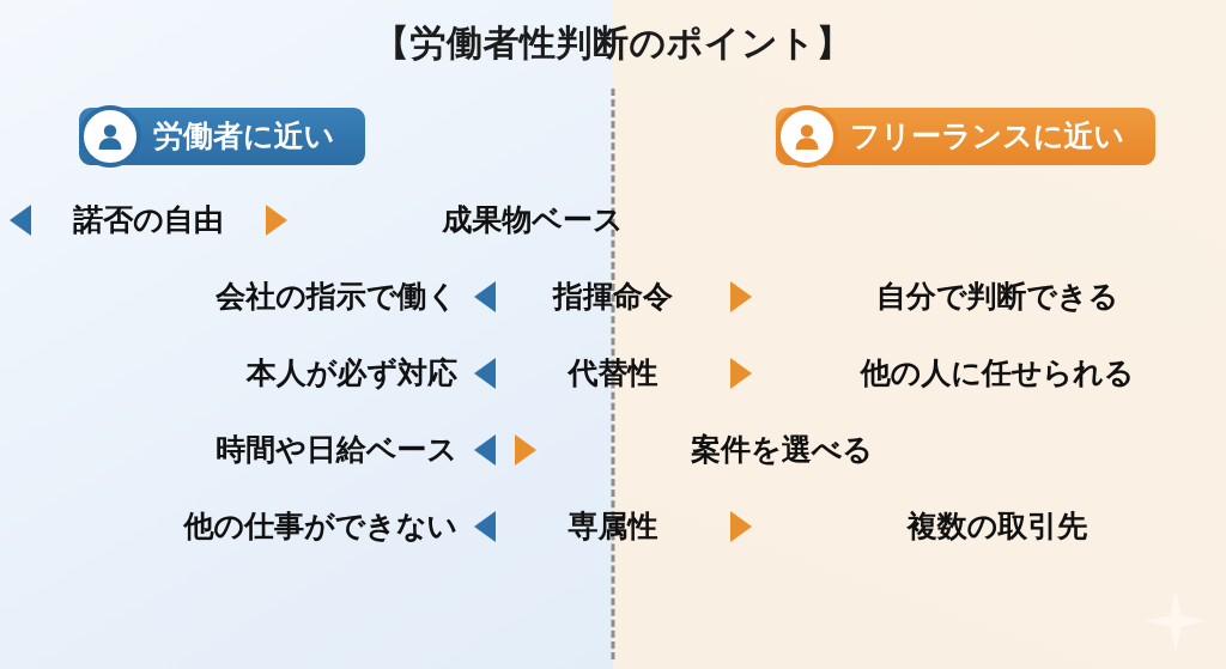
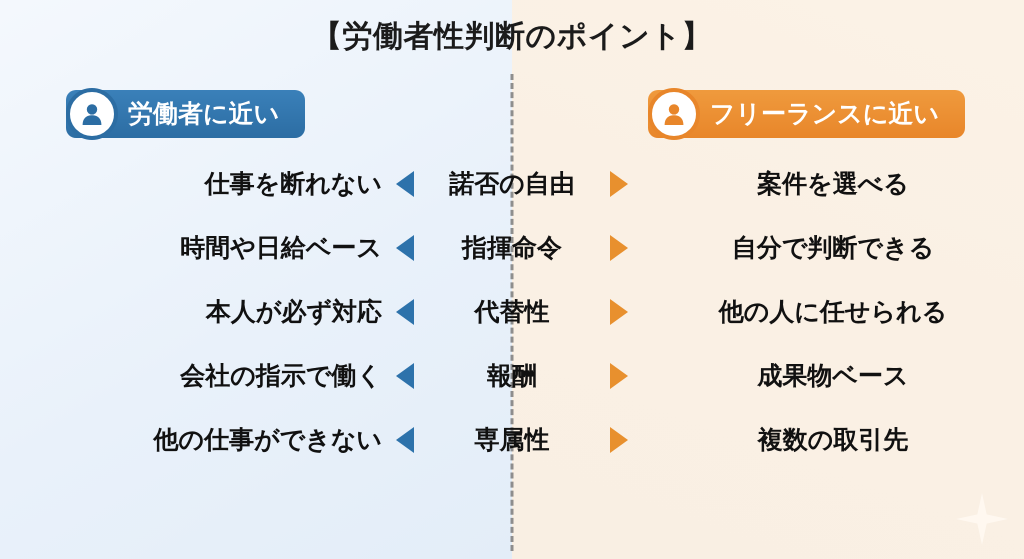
  【労働者性判断のポイント】
  労働者に近い
  フリーランスに近い
+ 仕事を断れない
  諾否の自由
- 成果物ベース
+ 案件を選べる
- 会社の指示で働く
+ 時間や日給ベース
  指揮命令
  自分で判断できる
  本人が必ず対応
  代替性
  他の人に任せられる
- 時間や日給ベース
+ 会社の指示で働く
+ 報酬
- 案件を選べる
+ 成果物ベース
  他の仕事ができない
  専属性
  複数の取引先
